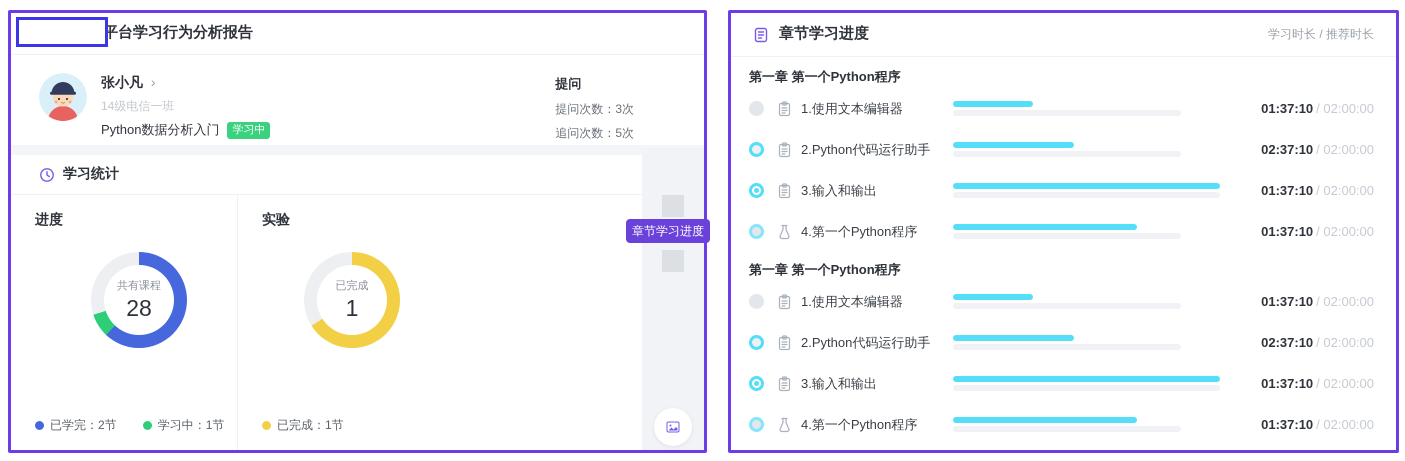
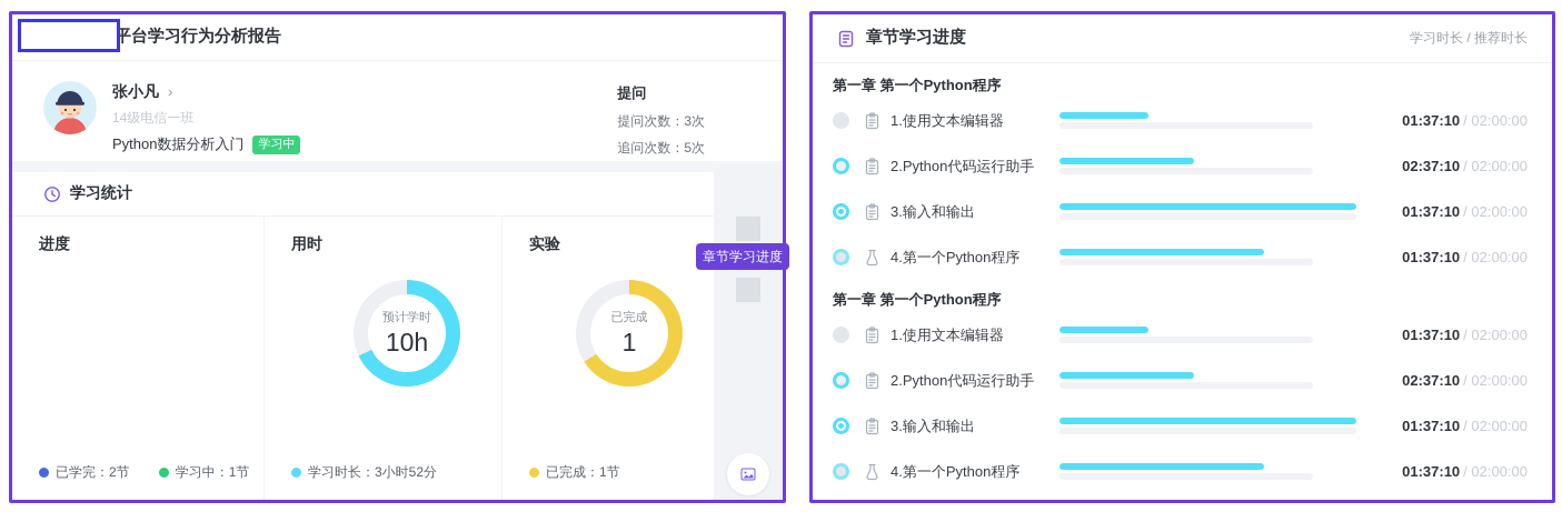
  平台学习行为分析报告
  张小凡 ›
  14级电信一班
  Python数据分析入门
  学习中
  提问
  提问次数：3次
  追问次数：5次
  学习统计
  进度
- 共有课程
- 28
  已学完：2节
  学习中：1节
+ 用时
+ 预计学时
+ 10h
+ 学习时长：3小时52分
  实验
  已完成
  1
  已完成：1节
  章节学习进度
  章节学习进度
  学习时长 / 推荐时长
  第一章 第一个Python程序
  1.使用文本编辑器
  01:37:10 / 02:00:00
  2.Python代码运行助手
  02:37:10 / 02:00:00
  3.输入和输出
  01:37:10 / 02:00:00
  4.第一个Python程序
  01:37:10 / 02:00:00
  第一章 第一个Python程序
  1.使用文本编辑器
  01:37:10 / 02:00:00
  2.Python代码运行助手
  02:37:10 / 02:00:00
  3.输入和输出
  01:37:10 / 02:00:00
  4.第一个Python程序
  01:37:10 / 02:00:00
